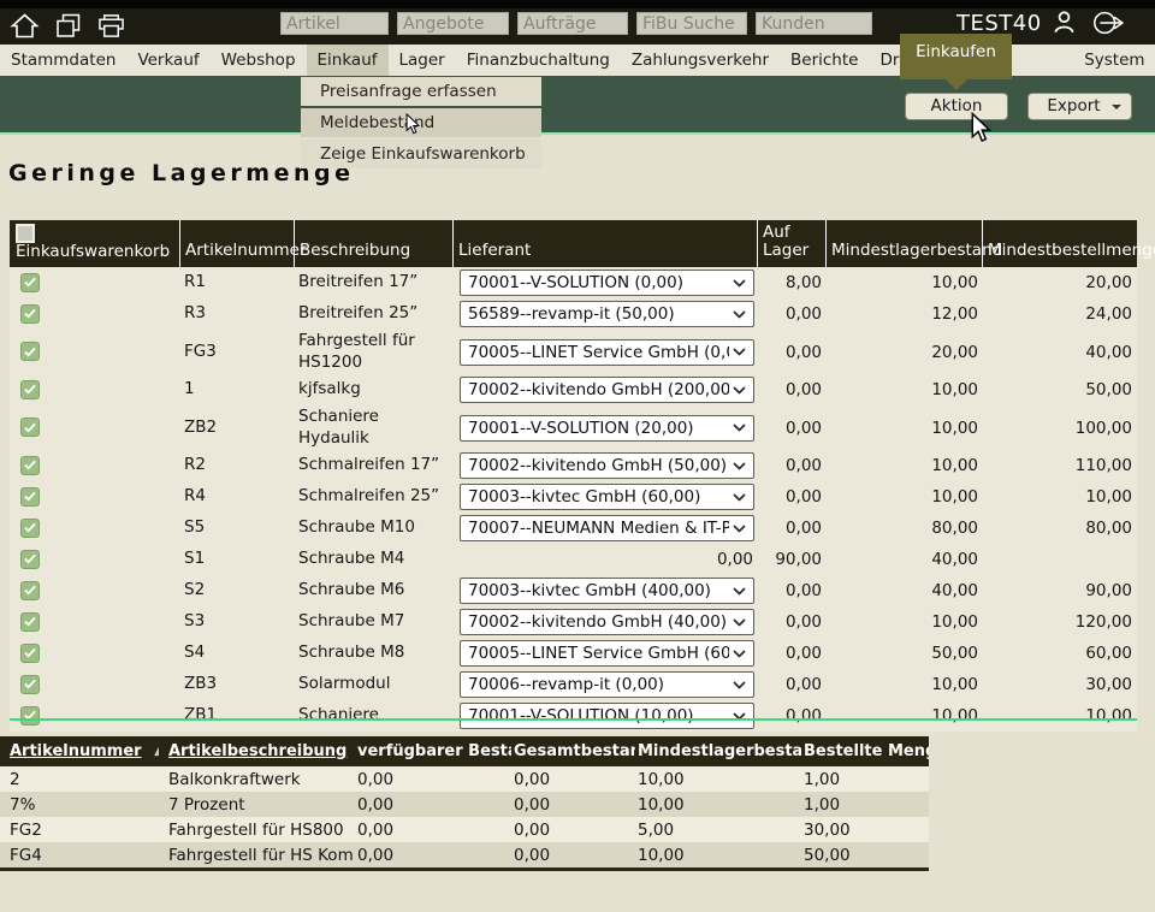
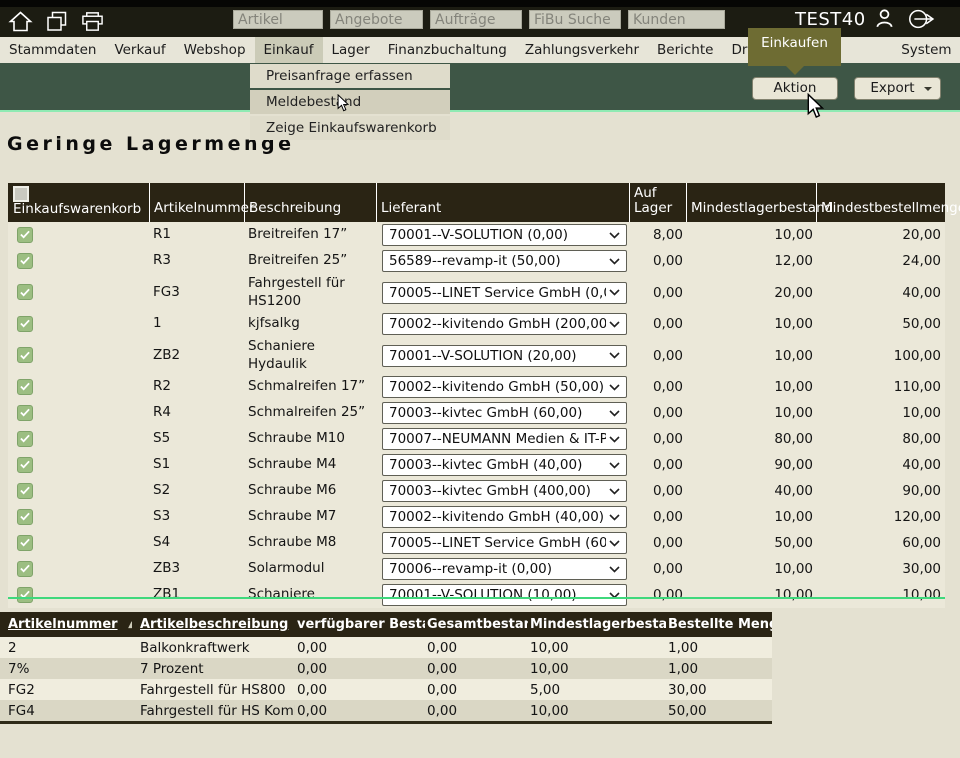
  Artikel
  Angebote
  Aufträge
  FiBu Suche
  Kunden
  TEST40
  Stammdaten
  Verkauf
  Webshop
  Einkauf
  Lager
  Finanzbuchaltung
  Zahlungsverkehr
  Berichte
  System
  Aktion
  Export
  Einkaufen
  Preisanfrage erfassen
  Meldebestnd
  Zeige Einkaufswarenkorb
  Geringe Lagermenge
  Einkaufswarenkorb
  Artikelnumme
  Beschreibung
  Lieferant
  Auf Lager
  Mindestlagerbesta
  Mindestbestellmeng
  R1
  Breitreifen 17”
  70001--V-SOLUTION (0,00)
  8,00
  10,00
  20,00
  R3
  Breitreifen 25”
  56589--revamp-it (50,00)
  0,00
  12,00
  24,00
  FG3
  Fahrgestell für HS1200
  70005--LINET Service GmbH (0,
  0,00
  20,00
  40,00
  1
  kjfsalkg
  70002--kivitendo GmbH (200,00
  0,00
  10,00
  50,00
  ZB2
  Schaniere Hydaulik
  70001--V-SOLUTION (20,00)
  0,00
  10,00
  100,00
  R2
  Schmalreifen 17”
  70002--kivitendo GmbH (50,00)
  0,00
  10,00
  110,00
  R4
  Schmalreifen 25”
  70003--kivtec GmbH (60,00)
  0,00
  10,00
  10,00
  S5
  Schraube M10
  70007--NEUMANN Medien & IT-P
  0,00
  80,00
  80,00
  S1
  Schraube M4
+ 70003--kivtec GmbH (40,00)
  0,00
  90,00
  40,00
  S2
  Schraube M6
  70003--kivtec GmbH (400,00)
  0,00
  40,00
  90,00
  S3
  Schraube M7
  70002--kivitendo GmbH (40,00)
  0,00
  10,00
  120,00
  S4
  Schraube M8
  70005--LINET Service GmbH (60
  0,00
  50,00
  60,00
  ZB3
  Solarmodul
  70006--revamp-it (0,00)
  0,00
  10,00
  30,00
  ZB1
  Schaniere
  70001--V-SOLUTION (10,00)
  0,00
  10,00
  10,00
  Artikelnummer ▲
  Artikelbeschreibung
  verfügbarer Best
  Gesamtbesta
  Mindestlagerbesta
  Bestellte Men
  2
  Balkonkraftwerk
  0,00
  0,00
  10,00
  1,00
  7%
  7 Prozent
  0,00
  0,00
  10,00
  1,00
  FG2
  Fahrgestell für HS800
  0,00
  0,00
  5,00
  30,00
  FG4
  Fahrgestell für HS Kom
  0,00
  0,00
  10,00
  50,00
